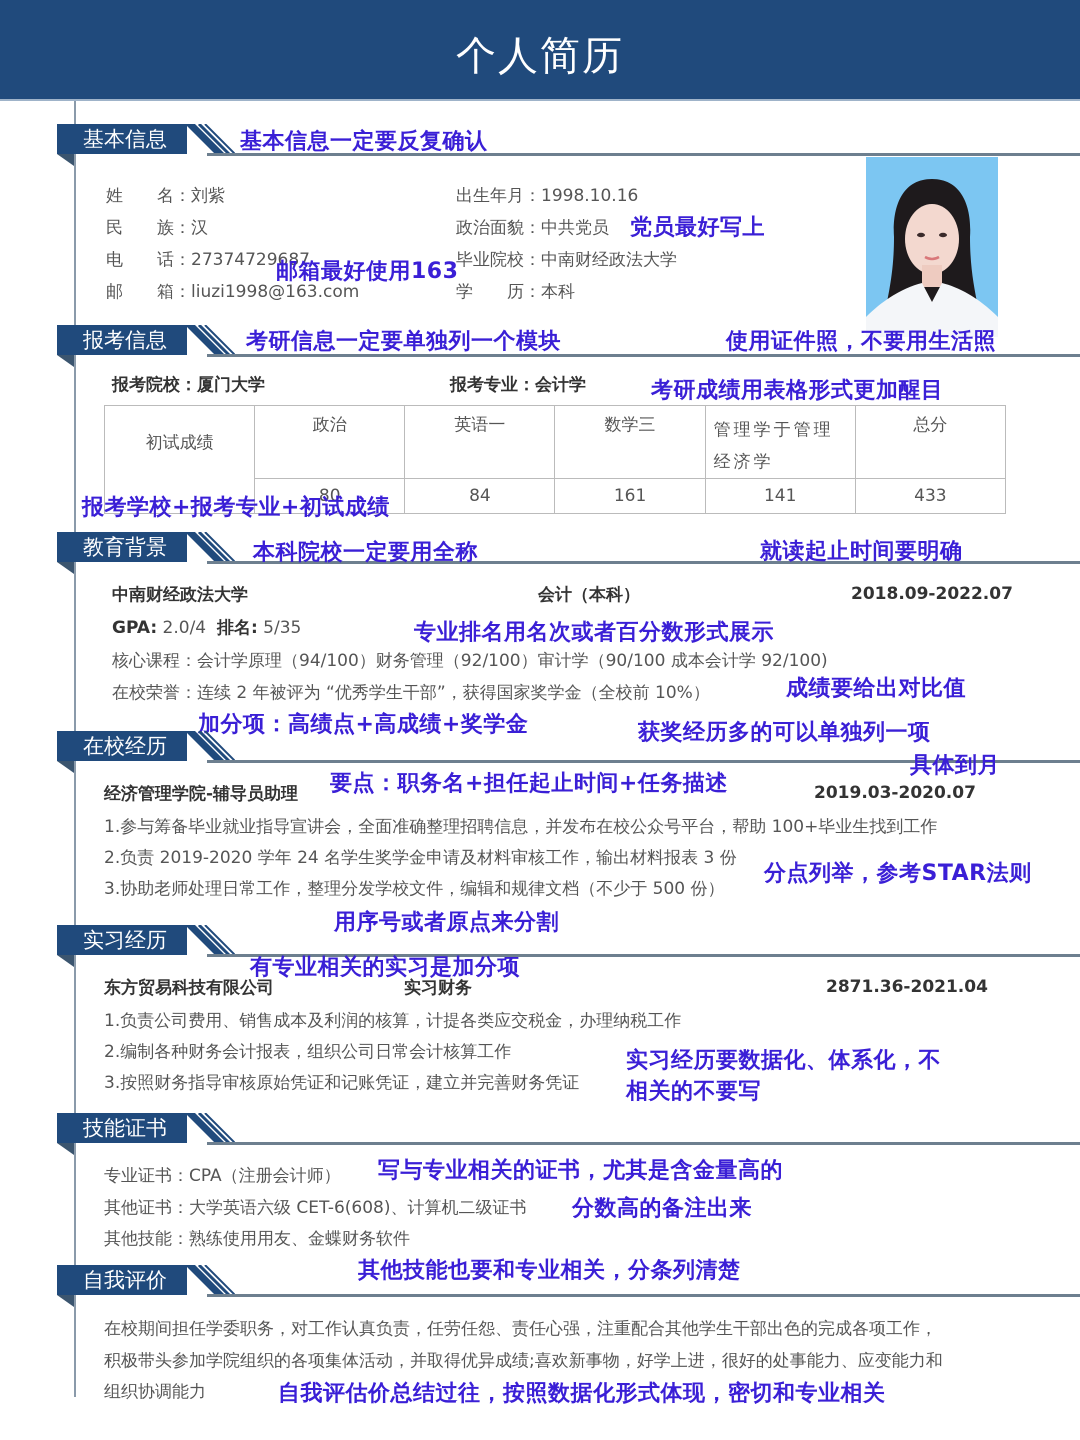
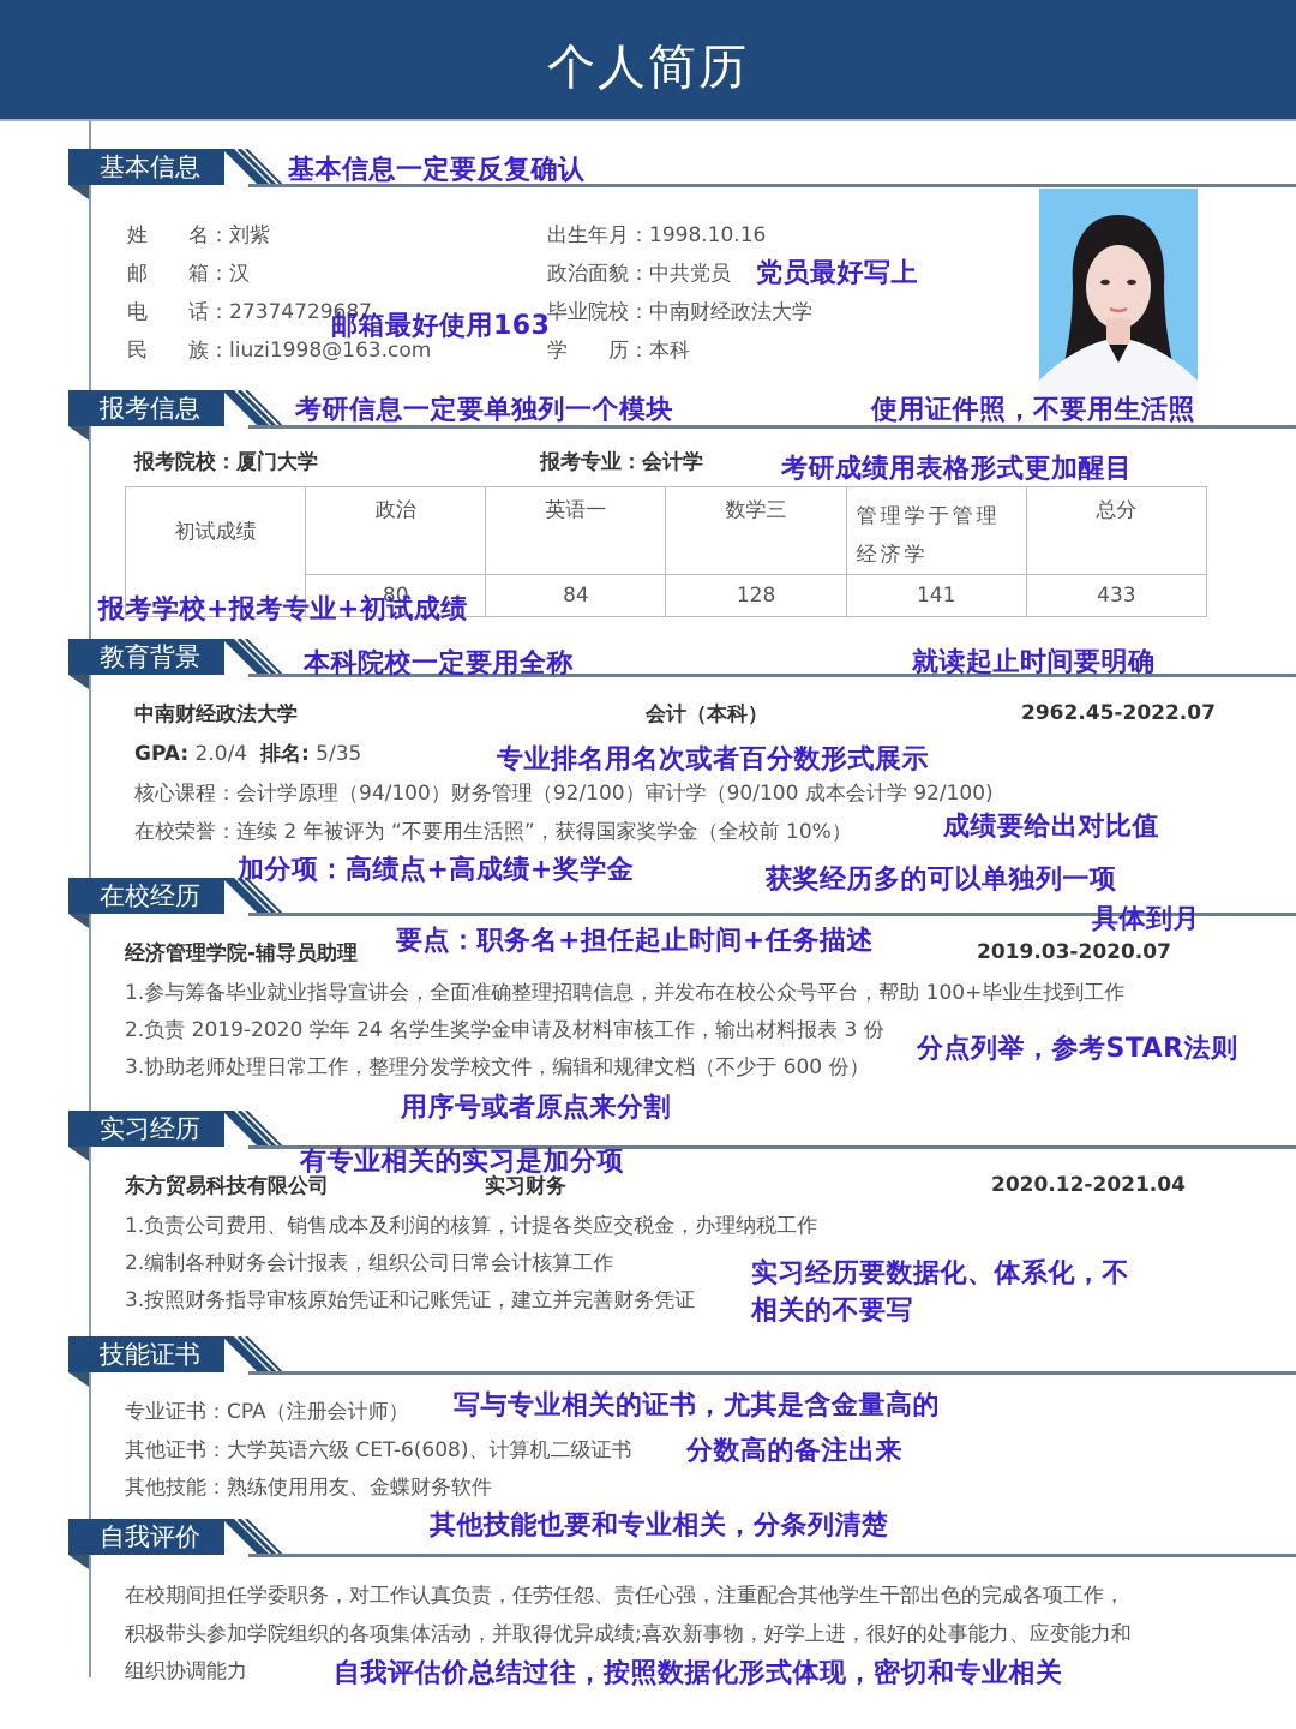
  个人简历
  基本信息
  基本信息一定要反复确认
  姓 名：刘紫
- 民 族：汉
+ 邮 箱：汉
  电 话：27374729687
- 邮 箱：liuzi1998@163.com
+ 民 族：liuzi1998@163.com
  出生年月：1998.10.16
  政治面貌：中共党员
  毕业院校：中南财经政法大学
  学 历：本科
  邮箱最好使用163
  党员最好写上
  报考信息
  考研信息一定要单独列一个模块
  使用证件照，不要用生活照
  报考院校：厦门大学
  报考专业：会计学
  考研成绩用表格形式更加醒目
  初试成绩	政治	英语一	数学三	管理学于管理经济学	总分
- 80	84	161	141	433
+ 80	84	128	141	433
  报考学校+报考专业+初试成绩
  教育背景
  本科院校一定要用全称
  就读起止时间要明确
  中南财经政法大学
  会计（本科）
- 2018.09-2022.07
+ 2962.45-2022.07
  GPA: 2.0/4 排名: 5/35
  专业排名用名次或者百分数形式展示
  核心课程：会计学原理（94/100）财务管理（92/100）审计学（90/100 成本会计学 92/100)
- 在校荣誉：连续 2 年被评为 “优秀学生干部”，获得国家奖学金（全校前 10%）
+ 在校荣誉：连续 2 年被评为 “不要用生活照”，获得国家奖学金（全校前 10%）
  成绩要给出对比值
  加分项：高绩点+高成绩+奖学金
  获奖经历多的可以单独列一项
  在校经历
  具体到月
  经济管理学院-辅导员助理
  要点：职务名+担任起止时间+任务描述
  2019.03-2020.07
  1.参与筹备毕业就业指导宣讲会，全面准确整理招聘信息，并发布在校公众号平台，帮助 100+毕业生找到工作
  2.负责 2019-2020 学年 24 名学生奖学金申请及材料审核工作，输出材料报表 3 份
- 3.协助老师处理日常工作，整理分发学校文件，编辑和规律文档（不少于 500 份）
+ 3.协助老师处理日常工作，整理分发学校文件，编辑和规律文档（不少于 600 份）
  分点列举，参考STAR法则
  用序号或者原点来分割
  实习经历
  有专业相关的实习是加分项
  东方贸易科技有限公司
  实习财务
- 2871.36-2021.04
+ 2020.12-2021.04
  1.负责公司费用、销售成本及利润的核算，计提各类应交税金，办理纳税工作
  2.编制各种财务会计报表，组织公司日常会计核算工作
  3.按照财务指导审核原始凭证和记账凭证，建立并完善财务凭证
  实习经历要数据化、体系化，不
  相关的不要写
  技能证书
  专业证书：CPA（注册会计师）
  写与专业相关的证书，尤其是含金量高的
  其他证书：大学英语六级 CET-6(608)、计算机二级证书
  分数高的备注出来
  其他技能：熟练使用用友、金蝶财务软件
  其他技能也要和专业相关，分条列清楚
  自我评价
  在校期间担任学委职务，对工作认真负责，任劳任怨、责任心强，注重配合其他学生干部出色的完成各项工作，
  积极带头参加学院组织的各项集体活动，并取得优异成绩;喜欢新事物，好学上进，很好的处事能力、应变能力和
  组织协调能力
  自我评估价总结过往，按照数据化形式体现，密切和专业相关
